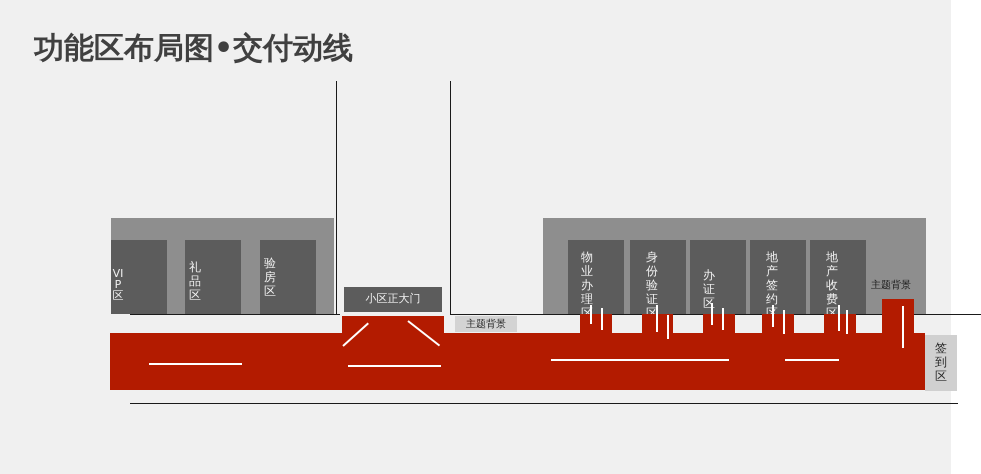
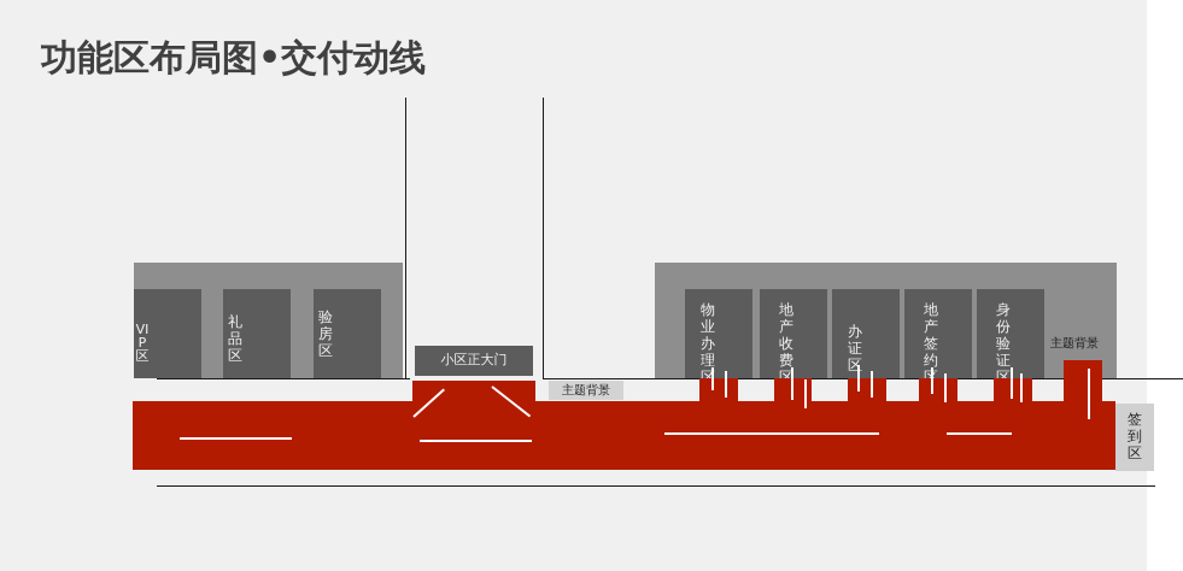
  功能区布局图•交付动线
  VIP区
  礼品区
  验房区
  物业办理区
- 身份验证区
+ 地产收费区
  办证区
  地产签约
- 地产收费区
+ 身份验证区
  主题背景
  小区正大门
  主题背景
  签到区
